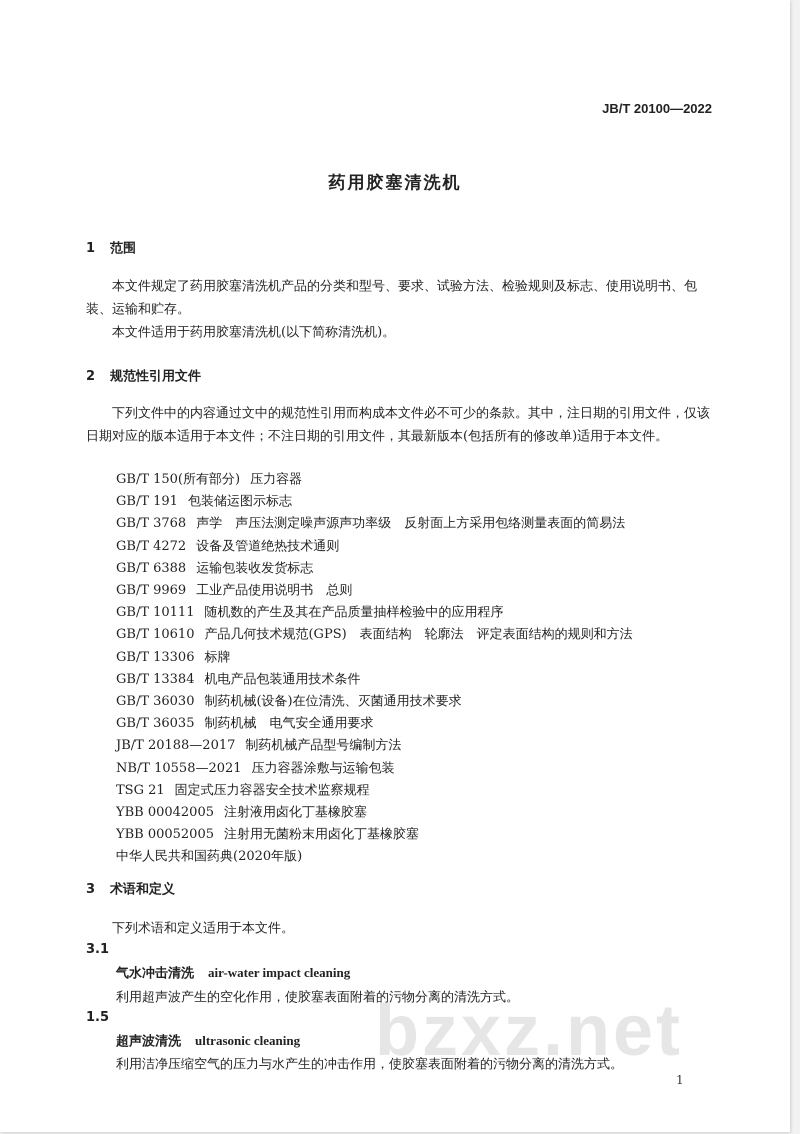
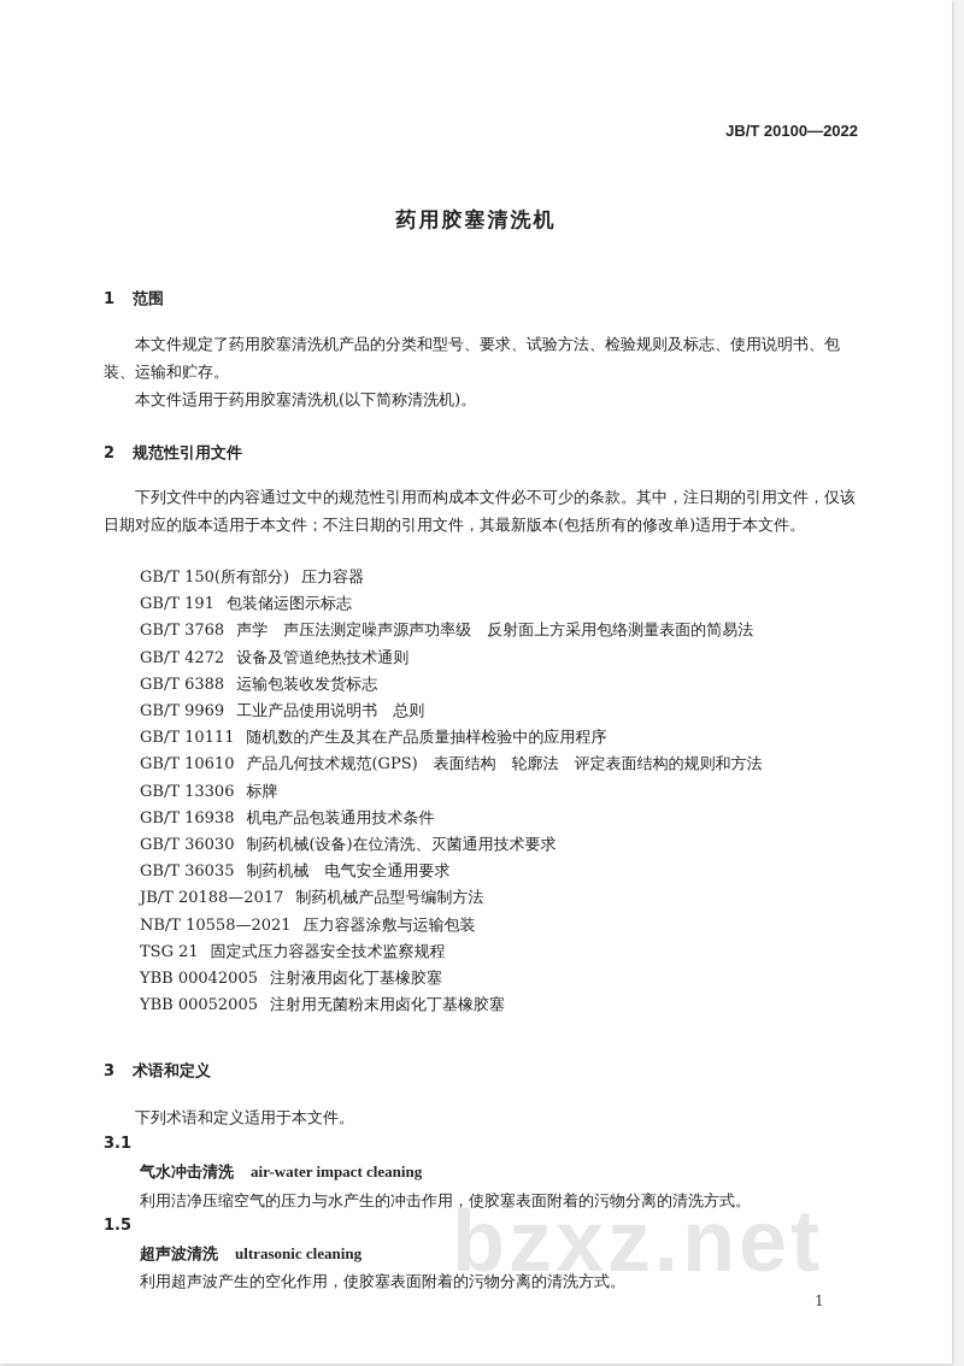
  JB/T 20100—2022
  药用胶塞清洗机
  1 范围
  本文件规定了药用胶塞清洗机产品的分类和型号、要求、试验方法、检验规则及标志、使用说明书、包装、运输和贮存。
  本文件适用于药用胶塞清洗机(以下简称清洗机)。
  2 规范性引用文件
  下列文件中的内容通过文中的规范性引用而构成本文件必不可少的条款。其中，注日期的引用文件，仅该日期对应的版本适用于本文件；不注日期的引用文件，其最新版本(包括所有的修改单)适用于本文件。
  GB/T 150(所有部分) 压力容器
  GB/T 191 包装储运图示标志
  GB/T 3768 声学 声压法测定噪声源声功率级 反射面上方采用包络测量表面的简易法
  GB/T 4272 设备及管道绝热技术通则
  GB/T 6388 运输包装收发货标志
  GB/T 9969 工业产品使用说明书 总则
  GB/T 10111 随机数的产生及其在产品质量抽样检验中的应用程序
  GB/T 10610 产品几何技术规范(GPS) 表面结构 轮廓法 评定表面结构的规则和方法
  GB/T 13306 标牌
- GB/T 13384 机电产品包装通用技术条件
+ GB/T 16938 机电产品包装通用技术条件
  GB/T 36030 制药机械(设备)在位清洗、灭菌通用技术要求
  GB/T 36035 制药机械 电气安全通用要求
  JB/T 20188—2017 制药机械产品型号编制方法
  NB/T 10558—2021 压力容器涂敷与运输包装
  TSG 21 固定式压力容器安全技术监察规程
  YBB 00042005 注射液用卤化丁基橡胶塞
  YBB 00052005 注射用无菌粉末用卤化丁基橡胶塞
- 中华人民共和国药典(2020年版)
  3 术语和定义
  下列术语和定义适用于本文件。
  3.1
  气水冲击清洗 air-water impact cleaning
- 利用超声波产生的空化作用，使胶塞表面附着的污物分离的清洗方式。
+ 利用洁净压缩空气的压力与水产生的冲击作用，使胶塞表面附着的污物分离的清洗方式。
  1.5
  超声波清洗 ultrasonic cleaning
- 利用洁净压缩空气的压力与水产生的冲击作用，使胶塞表面附着的污物分离的清洗方式。
+ 利用超声波产生的空化作用，使胶塞表面附着的污物分离的清洗方式。
  bzxz.net
  1
